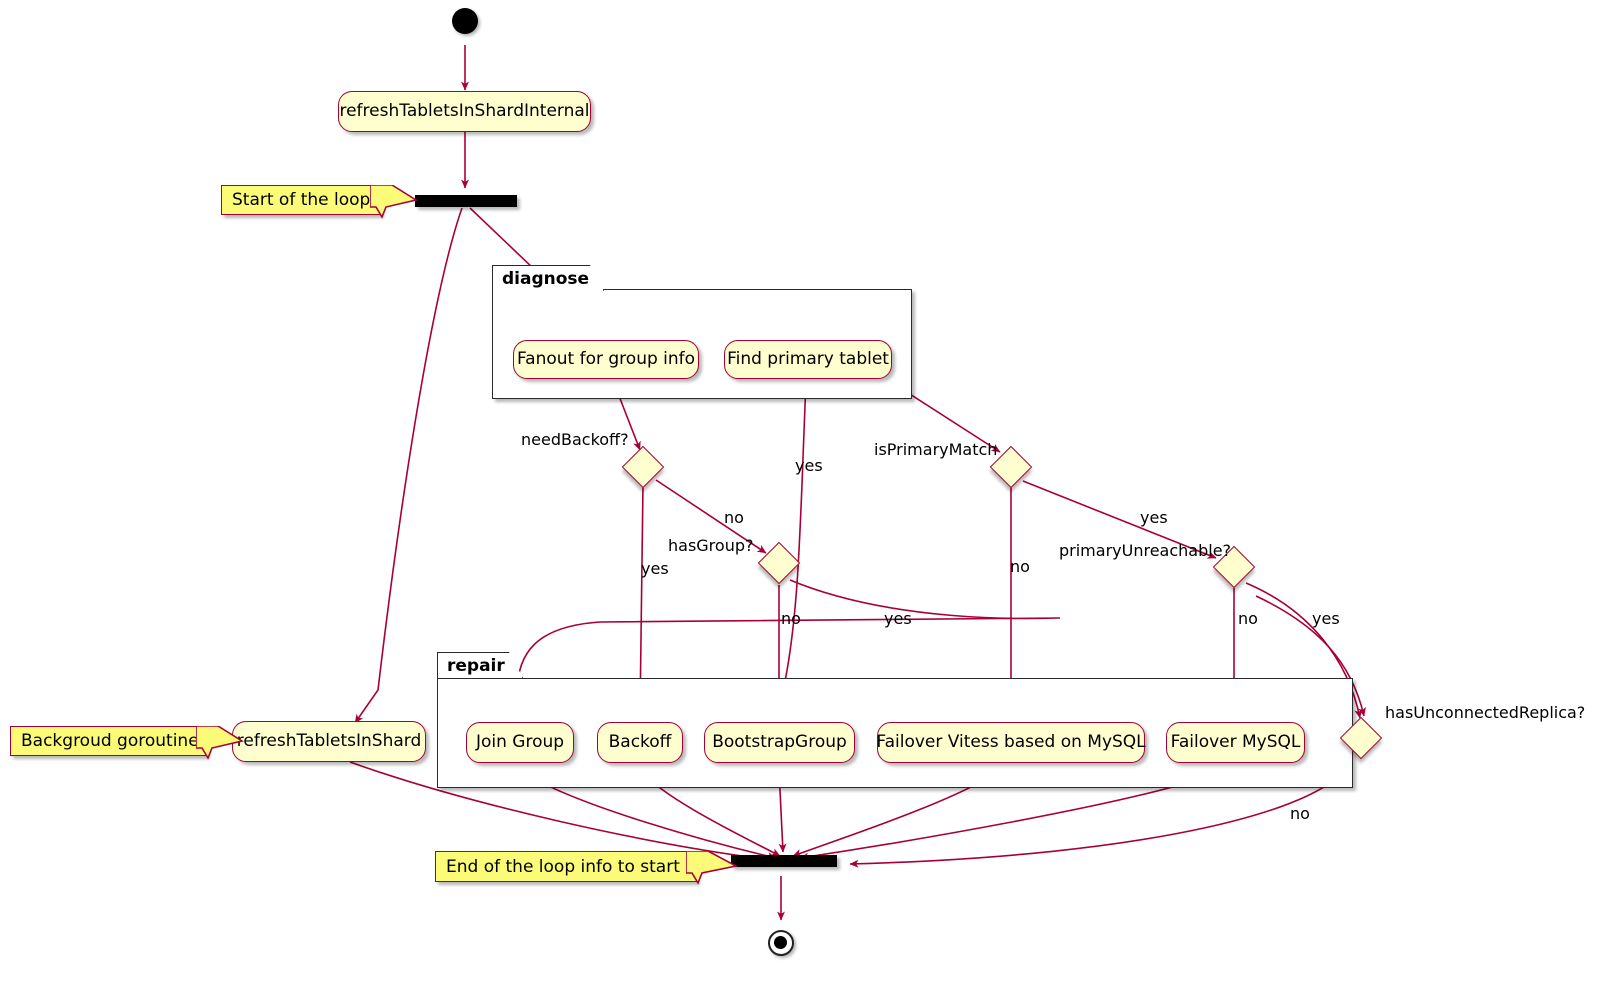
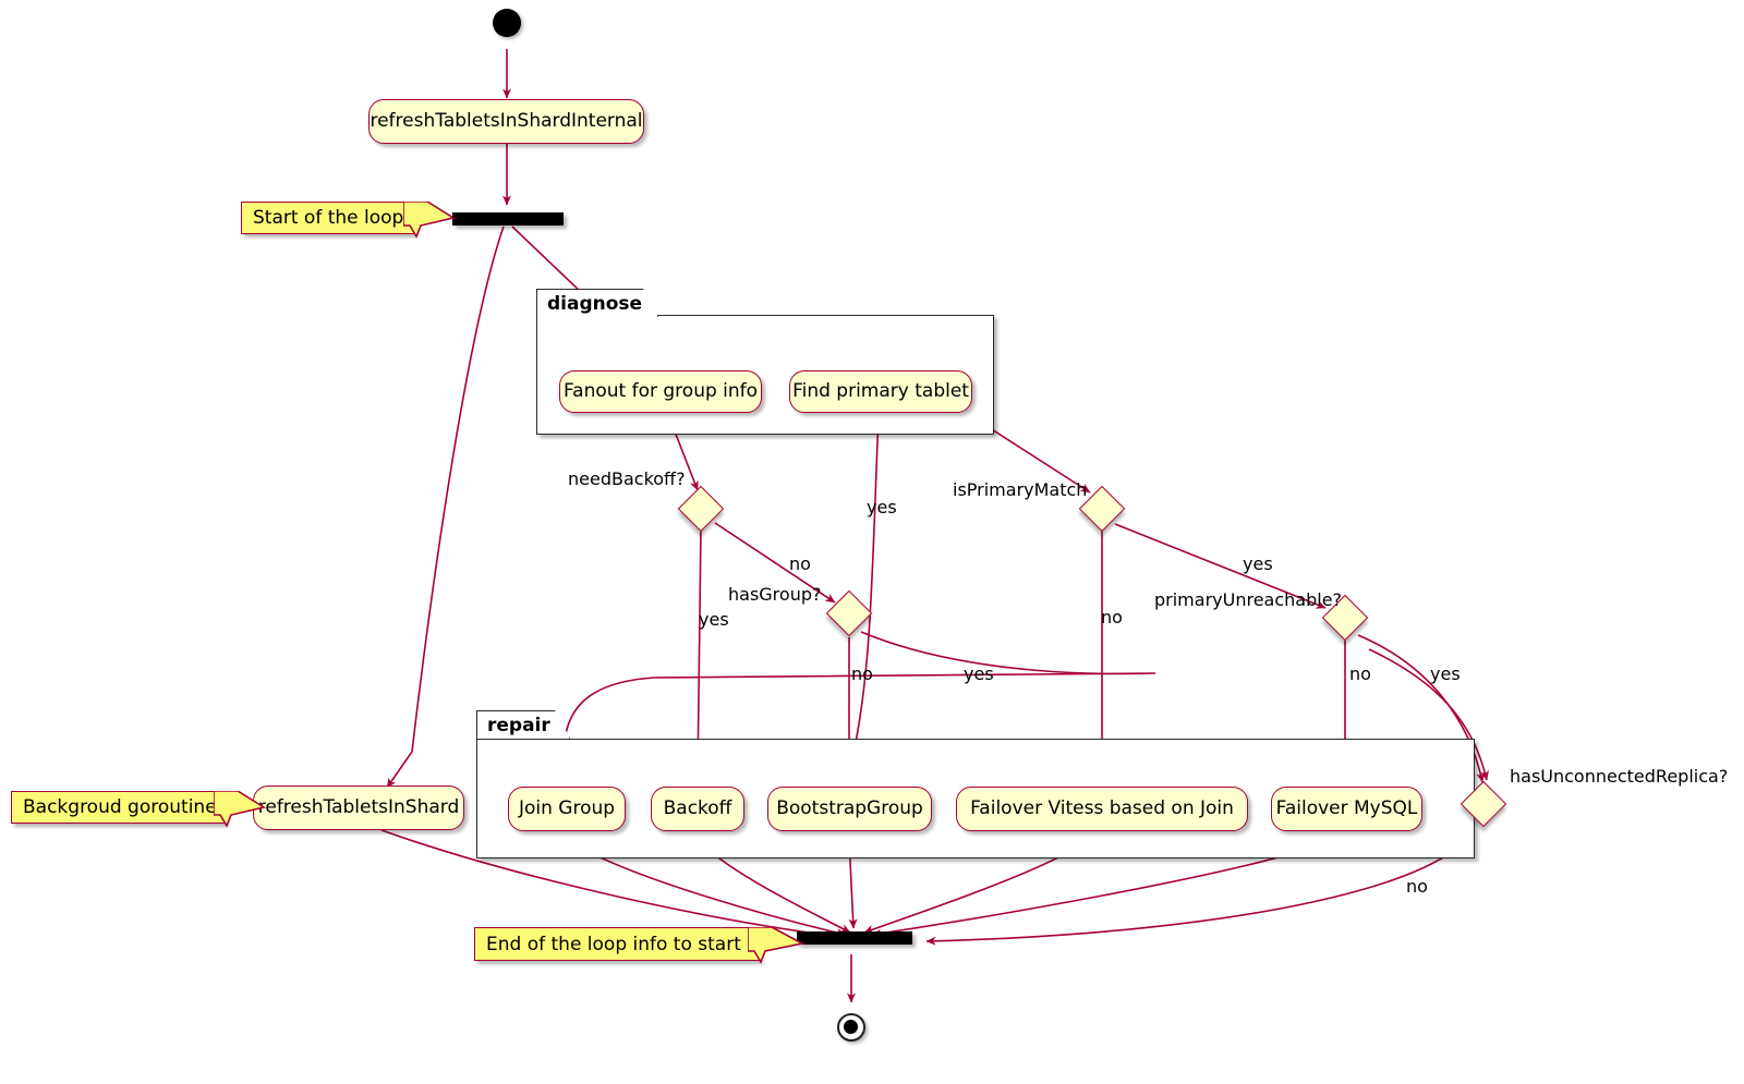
  diagnose
  repair
  refreshTabletsInShardInternal
  Fanout for group info
  Find primary tablet
  needBackoff?
  hasGroup?
  isPrimaryMatch
  primaryUnreachable?
  hasUnconnectedReplica?
  yes
  no
  no
  yes
  yes
  yes
  no
  no
  yes
  no
  efreshTabletsInShard
  Join Group
  Backoff
  BootstrapGroup
- Failover Vitess based on MySQL
+ Failover Vitess based on Join
  Failover MySQL
  Start of the loop
  Backgroud goroutine
  End of the loop info to start
